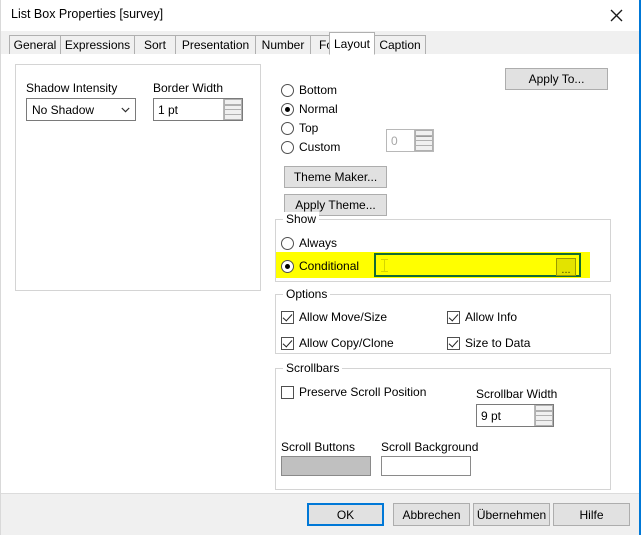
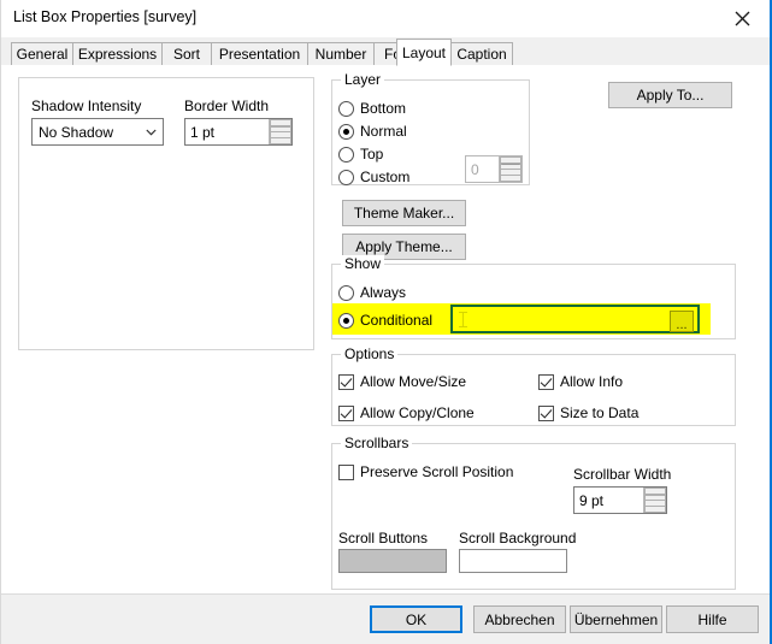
  List Box Properties [survey]
  General
  Expressions
  Sort
  Presentation
  Number
  Layout
  Caption
  Shadow Intensity
  No Shadow
  Border Width
  1 pt
+ Layer
  Bottom
  Normal
  Top
  Custom
  0
  Apply To...
  Theme Maker...
  Apply Theme...
  Show
  Always
  Conditional
  ...
  Options
  Allow Move/Size
  Allow Info
  Allow Copy/Clone
  Size to Data
  Scrollbars
  Preserve Scroll Position
  Scrollbar Width
  9 pt
  Scroll Buttons
  Scroll Background
  OK
  Abbrechen
  Übernehmen
  Hilfe
